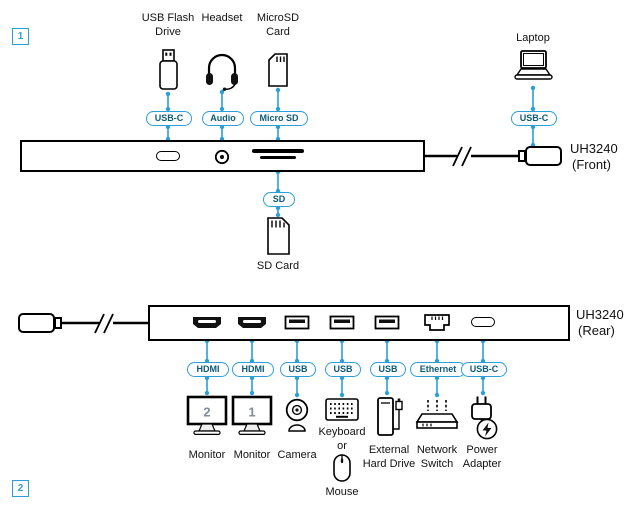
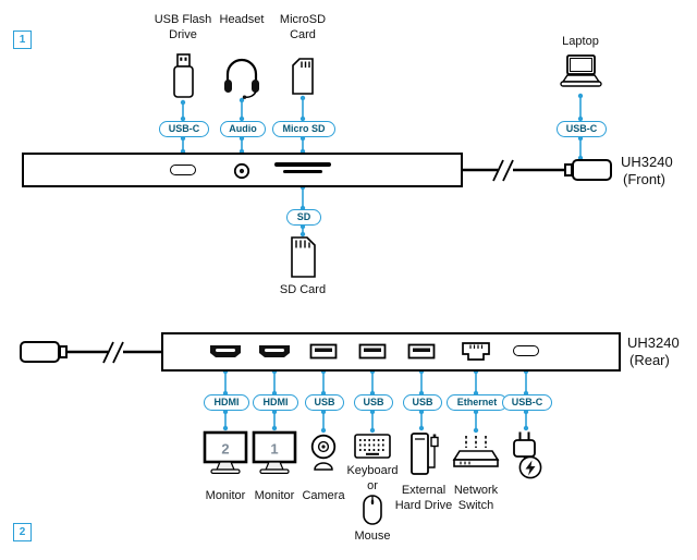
  1
  2
  USB Flash
  Drive
  Headset
  MicroSD
  Card
  Laptop
  USB-C
  Audio
  Micro SD
  USB-C
  UH3240
  (Front)
  SD
  SD Card
  UH3240
  (Rear)
  HDMI
  HDMI
  USB
  USB
  USB
  Ethernet
  USB-C
  2
  1
  Monitor
  Monitor
  Camera
  Keyboard
  or
  Mouse
  External
  Hard Drive
  Network
  Switch
- Power
- Adapter
